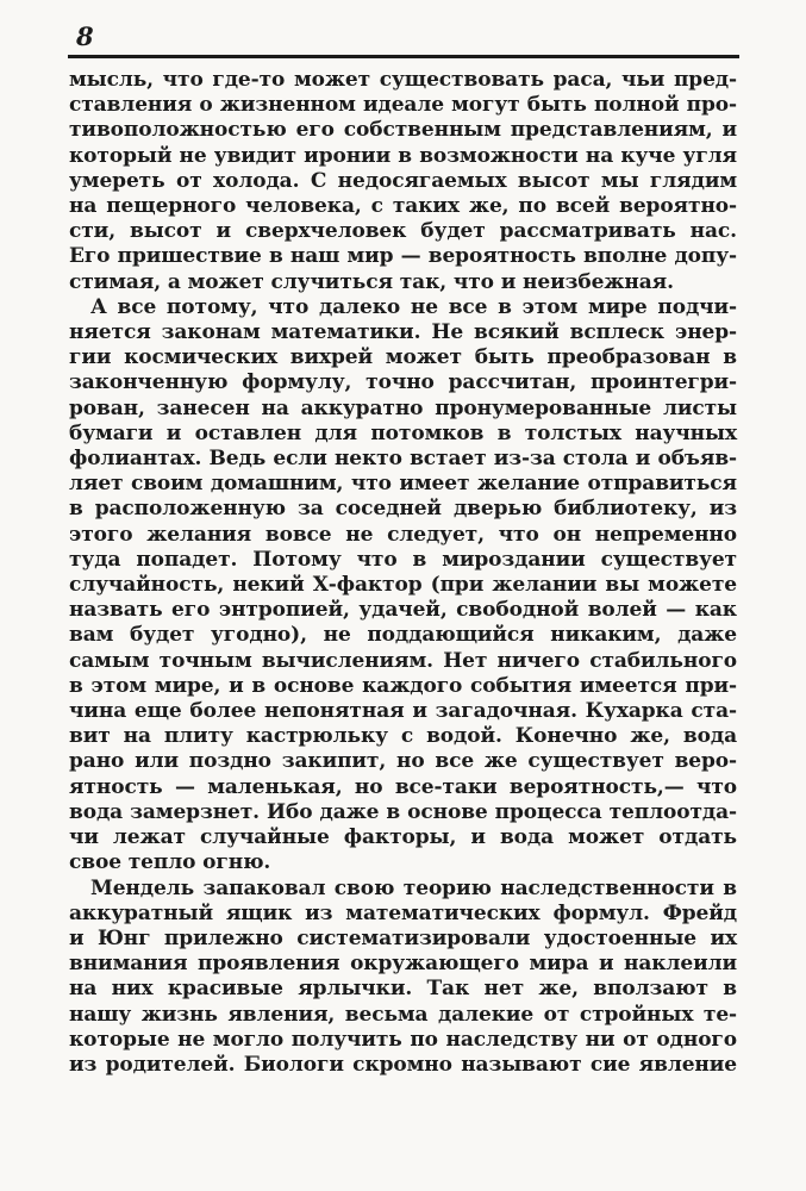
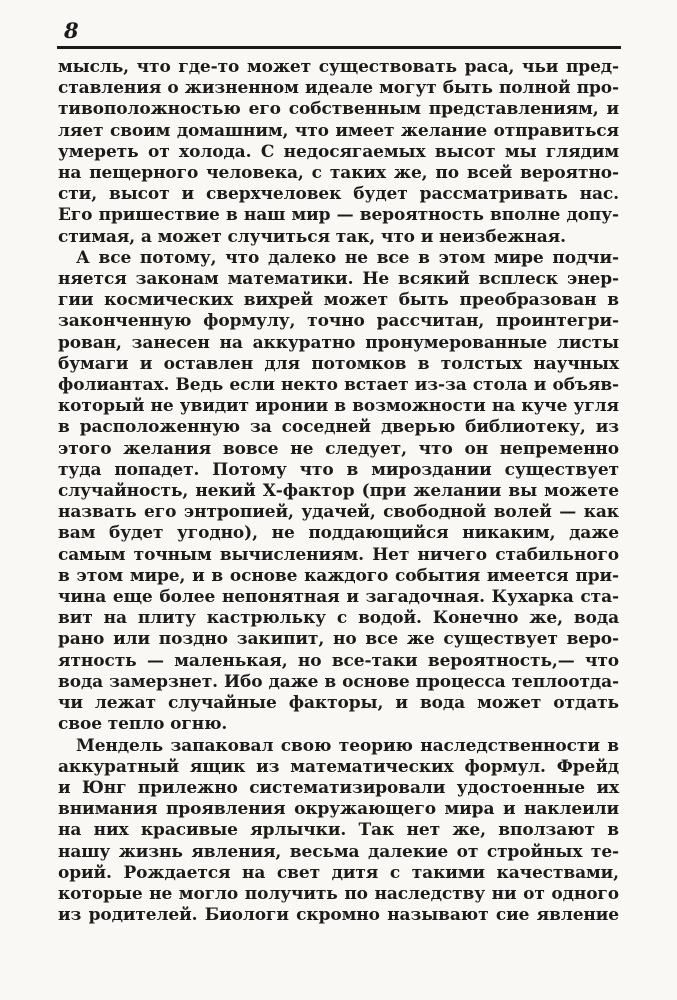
  8
  мысль, что где-то может существовать раса, чьи пред-
  ставления о жизненном идеале могут быть полной про-
  тивоположностью его собственным представлениям, и
- который не увидит иронии в возможности на куче угля
+ ляет своим домашним, что имеет желание отправиться
  умереть от холода. С недосягаемых высот мы глядим
  на пещерного человека, с таких же, по всей вероятно-
  сти, высот и сверхчеловек будет рассматривать нас.
  Его пришествие в наш мир — вероятность вполне допу-
  стимая, а может случиться так, что и неизбежная.
  А все потому, что далеко не все в этом мире подчи-
  няется законам математики. Не всякий всплеск энер-
  гии космических вихрей может быть преобразован в
  законченную формулу, точно рассчитан, проинтегри-
  рован, занесен на аккуратно пронумерованные листы
  бумаги и оставлен для потомков в толстых научных
  фолиантах. Ведь если некто встает из-за стола и объяв-
- ляет своим домашним, что имеет желание отправиться
+ который не увидит иронии в возможности на куче угля
  в расположенную за соседней дверью библиотеку, из
  этого желания вовсе не следует, что он непременно
  туда попадет. Потому что в мироздании существует
  случайность, некий Х-фактор (при желании вы можете
  назвать его энтропией, удачей, свободной волей — как
  вам будет угодно), не поддающийся никаким, даже
  самым точным вычислениям. Нет ничего стабильного
  в этом мире, и в основе каждого события имеется при-
  чина еще более непонятная и загадочная. Кухарка ста-
  вит на плиту кастрюльку с водой. Конечно же, вода
  рано или поздно закипит, но все же существует веро-
  ятность — маленькая, но все-таки вероятность,— что
  вода замерзнет. Ибо даже в основе процесса теплоотда-
  чи лежат случайные факторы, и вода может отдать
  свое тепло огню.
  Мендель запаковал свою теорию наследственности в
  аккуратный ящик из математических формул. Фрейд
  и Юнг прилежно систематизировали удостоенные их
  внимания проявления окружающего мира и наклеили
  на них красивые ярлычки. Так нет же, вползают в
  нашу жизнь явления, весьма далекие от стройных те-
+ орий. Рождается на свет дитя с такими качествами,
  которые не могло получить по наследству ни от одного
  из родителей. Биологи скромно называют сие явление
